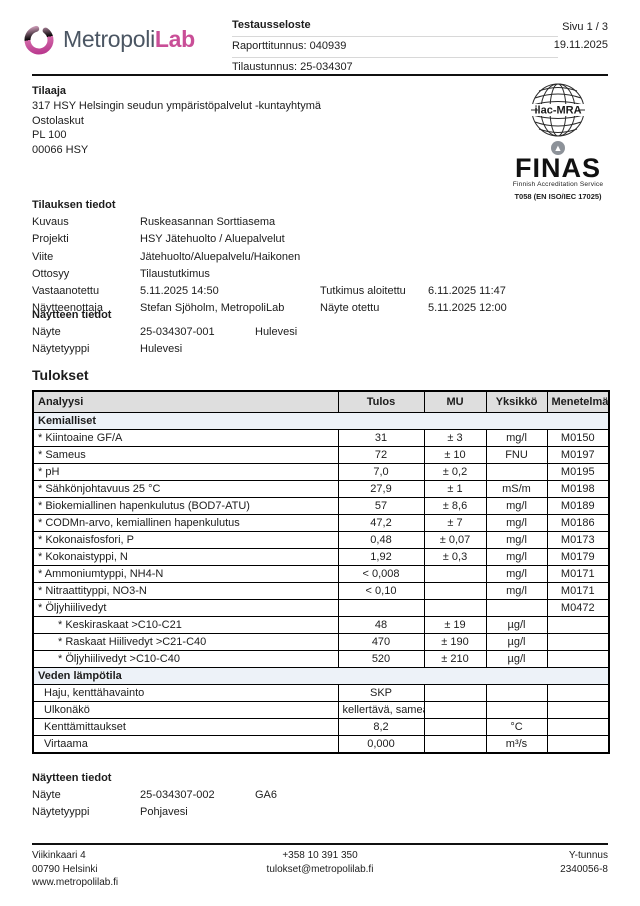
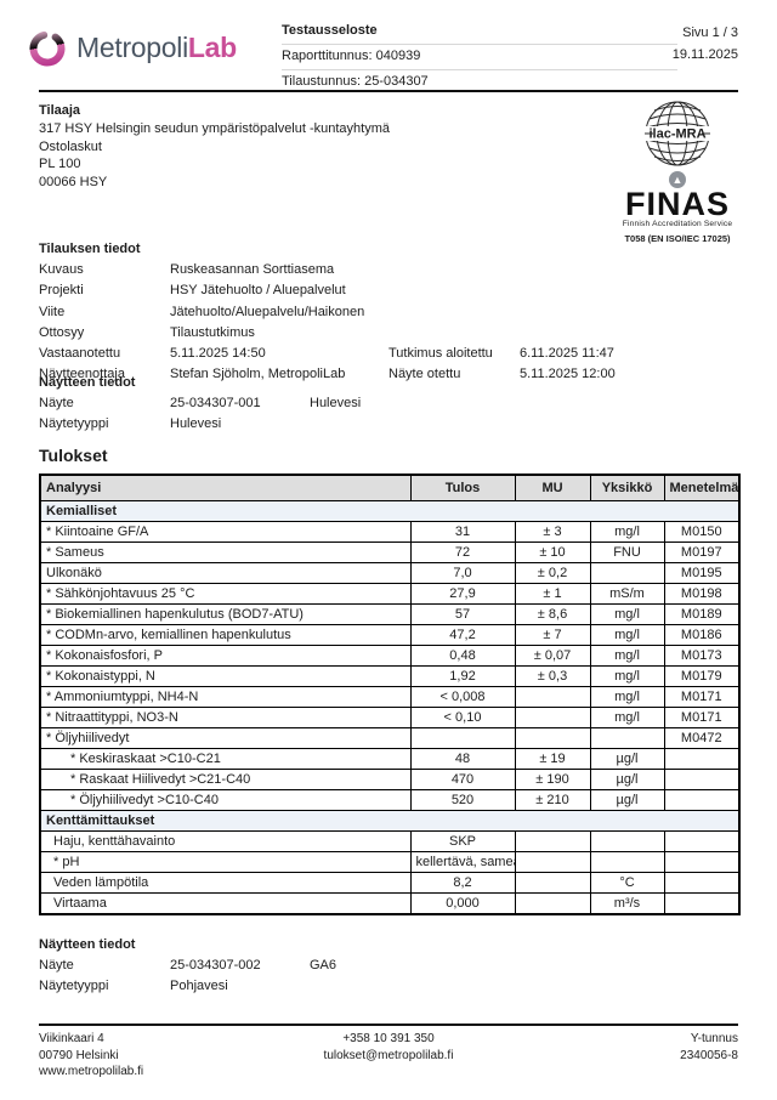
  MetropoliLab
  Testausseloste
  Raporttitunnus: 040939
  Tilaustunnus: 25-034307
  Sivu 1 / 3
  19.11.2025
  Tilaaja
  317 HSY Helsingin seudun ympäristöpalvelut -kuntayhtymä
  Ostolaskut
  PL 100
  00066 HSY
  lac-MRA
  ▲
  FINAS
  T058 (EN ISO/IEC 17025)
  Tilauksen tiedot
  Kuvaus
  Ruskeasannan Sorttiasema
  Projekti
  HSY Jätehuolto / Aluepalvelut
  Viite
  Jätehuolto/Aluepalvelu/Haikonen
  Ottosyy
  Tilaustutkimus
  Vastaanotettu
  5.11.2025 14:50
  Tutkimus aloitettu
  6.11.2025 11:47
  Näytteenottaja
  Stefan Sjöholm, MetropoliLab
  Näyte otettu
  5.11.2025 12:00
  Näytteen tiedot
  Näyte
  25-034307-001
  Hulevesi
  Näytetyyppi
  Hulevesi
  Tulokset
  Analyysi	Tulos	MU	Yksikkö	Menetelmä
  Kemialliset
  * Kiintoaine GF/A	31	± 3	mg/l	M0150
  * Sameus	72	± 10	FNU	M0197
- * pH	7,0	± 0,2		M0195
+ Ulkonäkö	7,0	± 0,2		M0195
  * Sähkönjohtavuus 25 °C	27,9	± 1	mS/m	M0198
  * Biokemiallinen hapenkulutus (BOD7-ATU)	57	± 8,6	mg/l	M0189
  * CODMn-arvo, kemiallinen hapenkulutus	47,2	± 7	mg/l	M0186
  * Kokonaisfosfori, P	0,48	± 0,07	mg/l	M0173
  * Kokonaistyppi, N	1,92	± 0,3	mg/l	M0179
  * Ammoniumtyppi, NH4-N	< 0,008		mg/l	M0171
  * Nitraattityppi, NO3-N	< 0,10		mg/l	M0171
  * Öljyhiilivedyt				M0472
  * Keskiraskaat >C10-C21	48	± 19	µg/l
  * Raskaat Hiilivedyt >C21-C40	470	± 190	µg/l
  * Öljyhiilivedyt >C10-C40	520	± 210	µg/l
- Veden lämpötila
+ Kenttämittaukset
  Haju, kenttähavainto	SKP
- Ulkonäkö	kellertävä, same
+ * pH	kellertävä, same
- Kenttämittaukset	8,2		°C
+ Veden lämpötila	8,2		°C
  Virtaama	0,000		m³/s
  Näytteen tiedot
  Näyte
  25-034307-002
  GA6
  Näytetyyppi
  Pohjavesi
  Viikinkaari 4
  00790 Helsinki
  www.metropolilab.fi
  +358 10 391 350
  tulokset@metropolilab.fi
  Y-tunnus
  2340056-8
